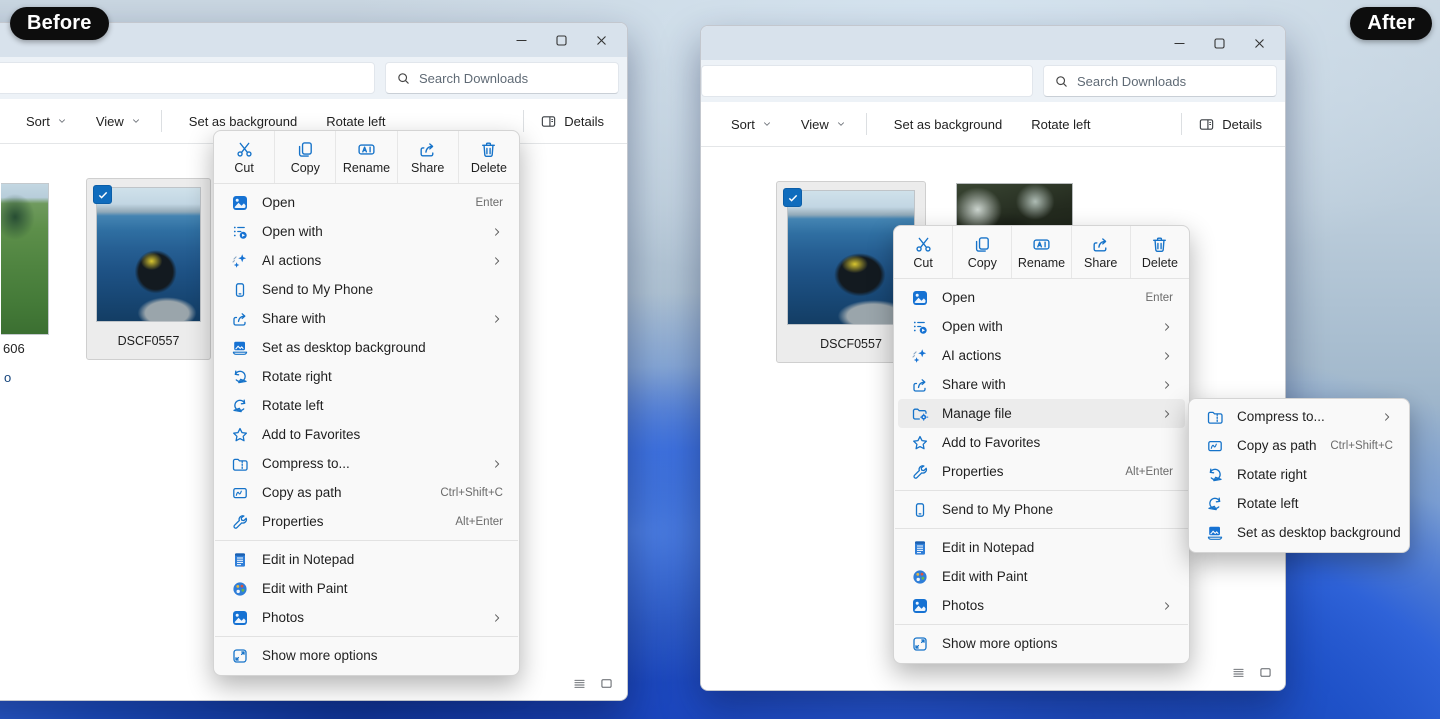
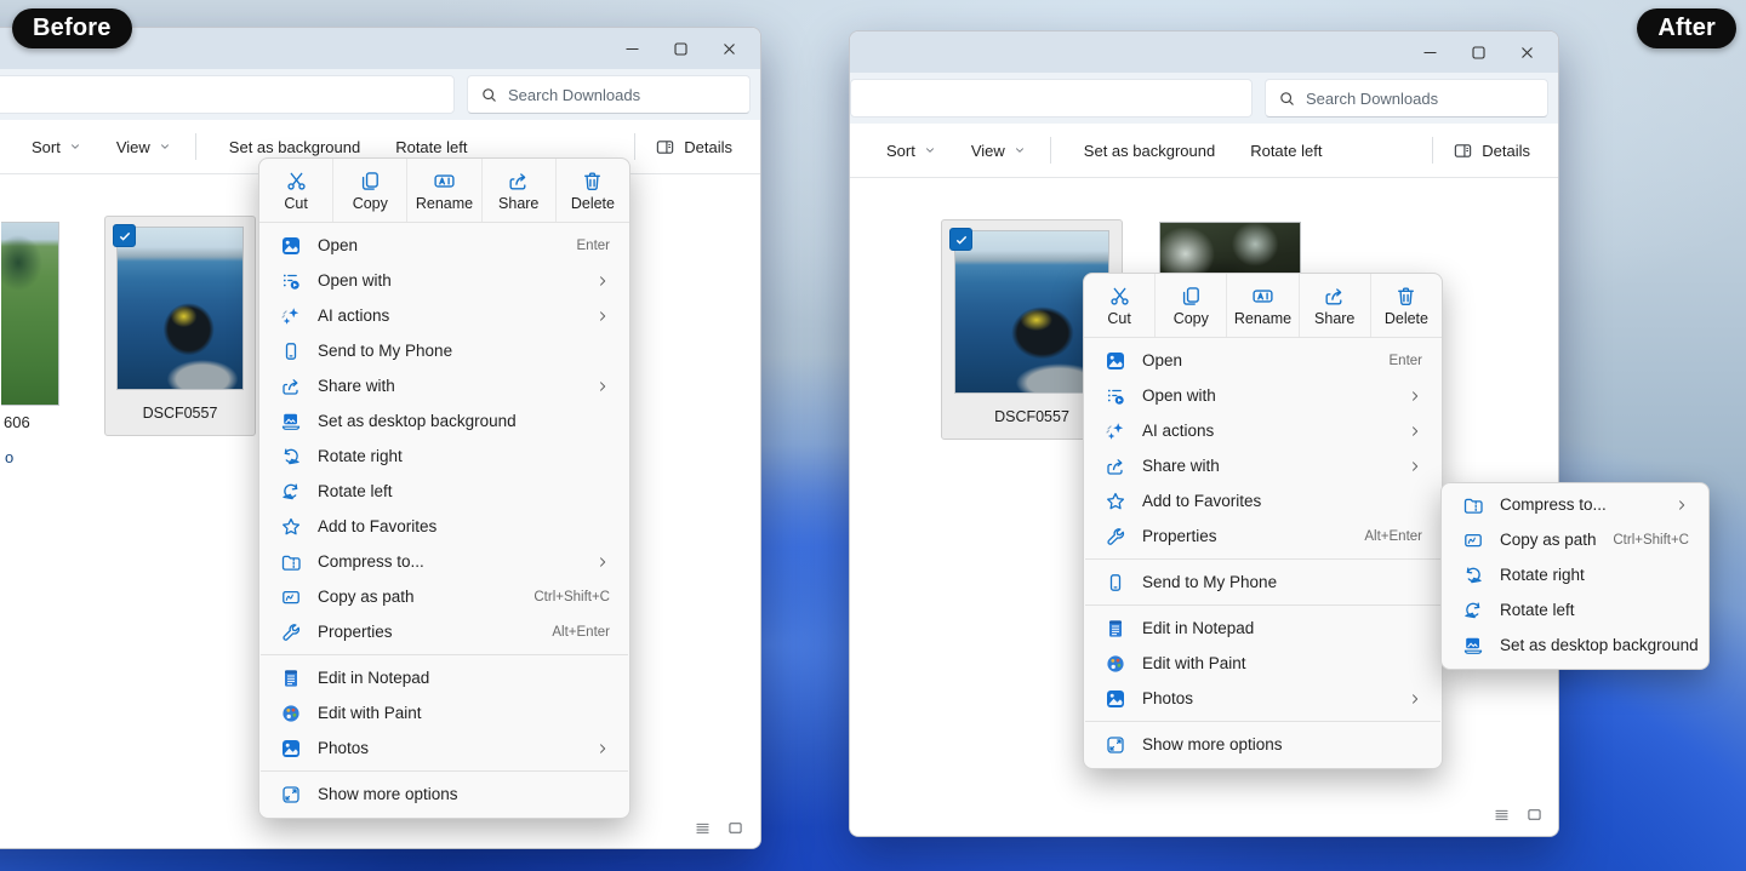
  Search Downloads
  Sort
  View
  Set as background
  Rotate left
  Details
  606
  o
  DSCF0557
  Search Downloads
  Sort
  View
  Set as background
  Rotate left
  Details
  DSCF0557
  Cut
  Copy
  Rename
  Share
  Delete
  Open
  Enter
  Open with
  AI actions
  Send to My Phone
  Share with
  Set as desktop background
  Rotate right
  Rotate left
  Add to Favorites
  Compress to...
  Copy as path
  Ctrl+Shift+C
  Properties
  Alt+Enter
  Edit in Notepad
  Edit with Paint
  Photos
  Show more options
  Cut
  Copy
  Rename
  Share
  Delete
  Open
  Enter
  Open with
  AI actions
  Share with
- Manage file
  Add to Favorites
  Properties
  Alt+Enter
  Send to My Phone
  Edit in Notepad
  Edit with Paint
  Photos
  Show more options
  Compress to...
  Copy as path
  Ctrl+Shift+C
  Rotate right
  Rotate left
  Set as desktop background
  Before
  After
